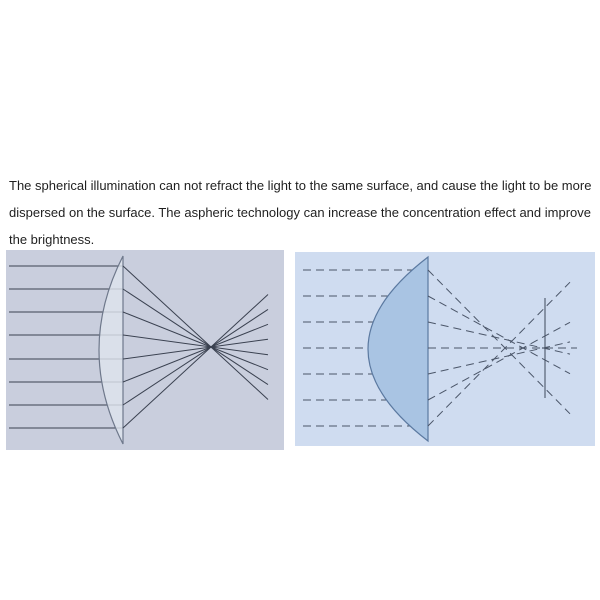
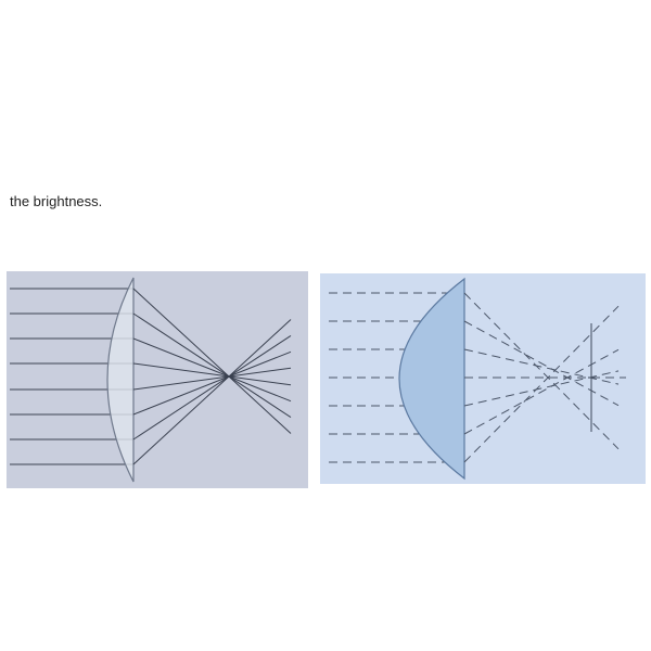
- The spherical illumination can not refract the light to the same surface, and cause the light to be more
- dispersed on the surface. The aspheric technology can increase the concentration effect and improve
  the brightness.
